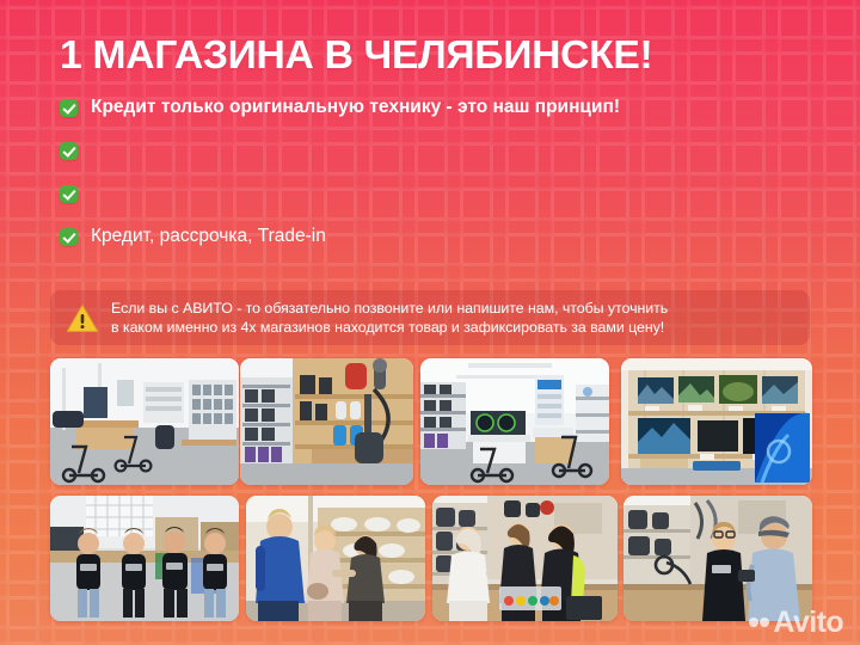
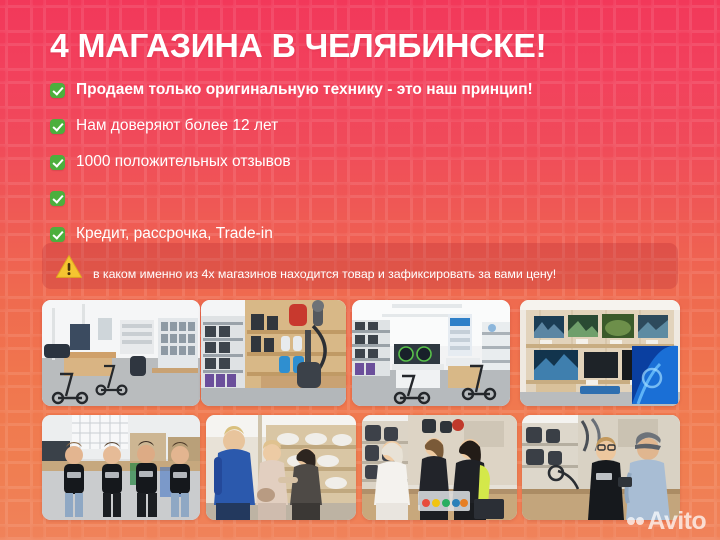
- 1 МАГАЗИНА В ЧЕЛЯБИНСКЕ!
+ 4 МАГАЗИНА В ЧЕЛЯБИНСКЕ!
- Кредит только оригинальную технику - это наш принцип!
+ Продаем только оригинальную технику - это наш принцип!
+ Нам доверяют более 12 лет
+ 1000 положительных отзывов
  Кредит, рассрочка, Trade-in
- Если вы с АВИТО - то обязательно позвоните или напишите нам, чтобы уточнить
  в каком именно из 4х магазинов находится товар и зафиксировать за вами цену!
  Avito
